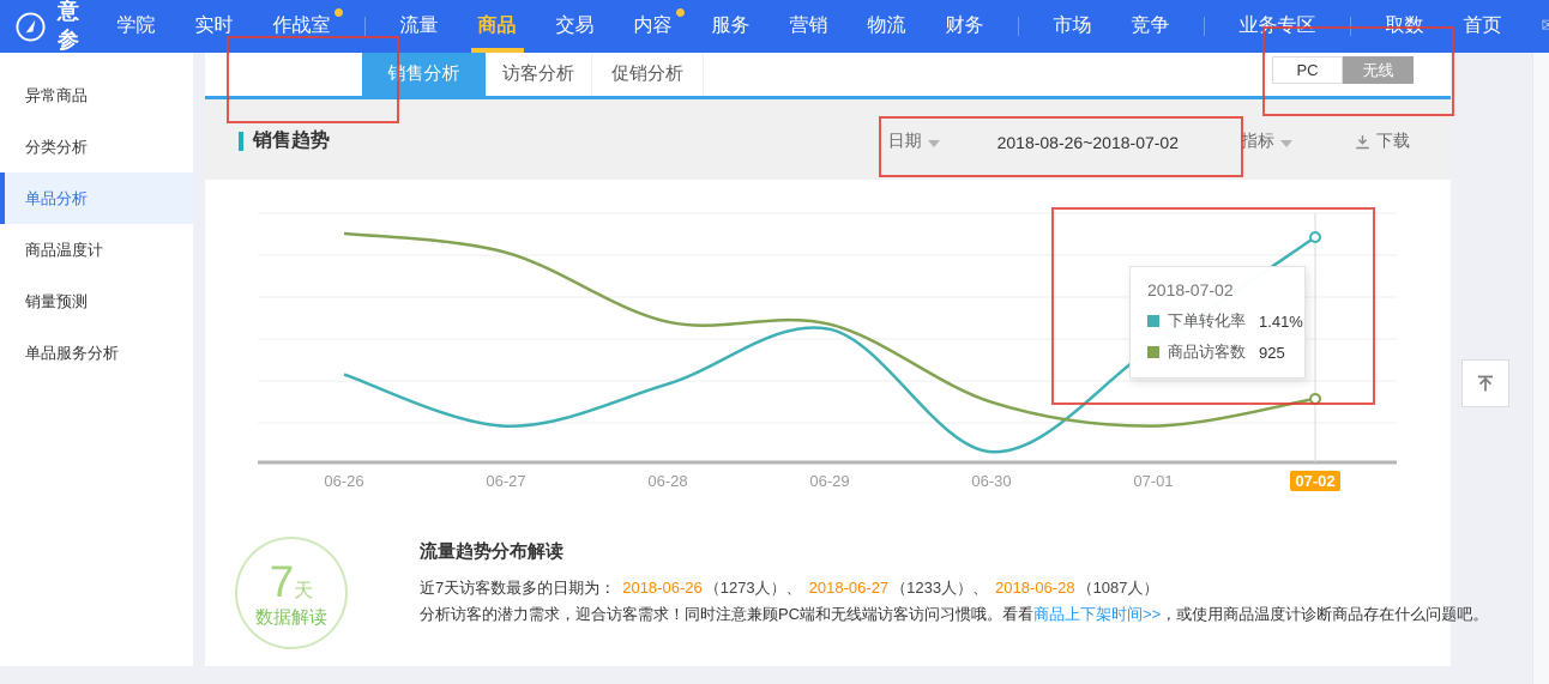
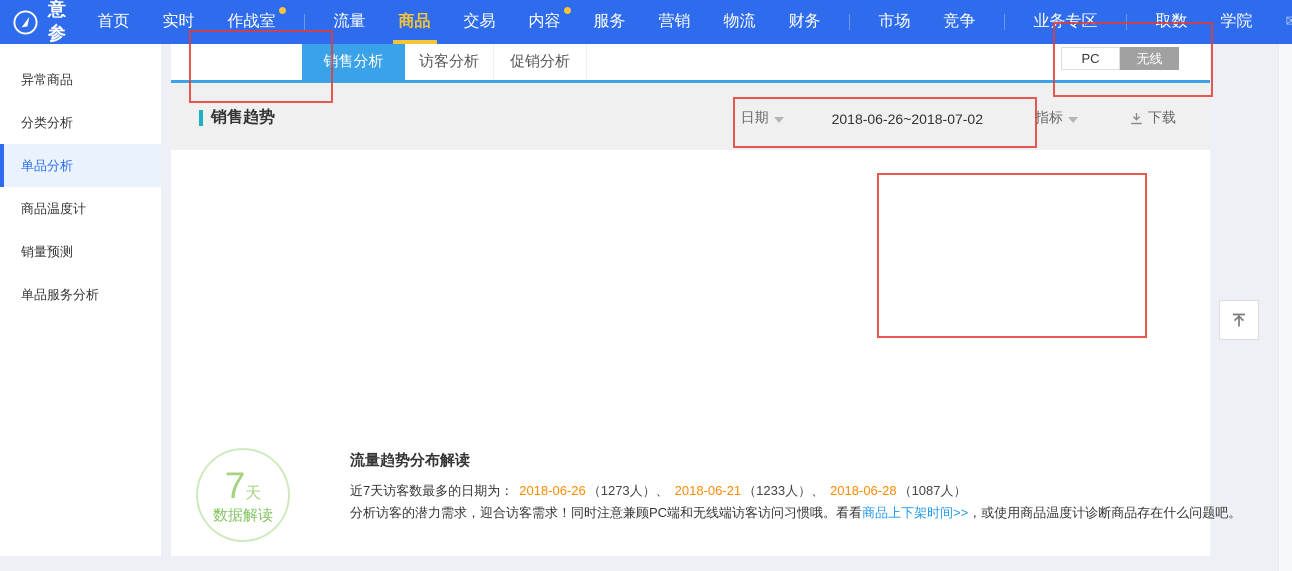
- 学院
+ 首页
  实时
  作战室
  流量
  商品
  交易
  内容
  服务
  营销
  物流
  财务
  市场
  竞争
  业务专区
  取数
- 首页
+ 学院
  异常商品
  分类分析
  单品分析
  商品温度计
  销量预测
  单品服务分析
  销售分析
  访客分析
  促销分析
  PC
  无线
  销售趋势
  日期
- 2018-08-26~2018-07-02
+ 2018-06-26~2018-07-02
  指标
  下载
- 06-26
- 06-27
- 06-28
- 06-29
- 06-30
- 07-01
- 07-02
- 2018-07-02
- 下单转化率
- 1.41%
- 商品访客数
- 925
  7天
  数据解读
  流量趋势分布解读
- 近7天访客数最多的日期为： 2018-06-26 （1273人）、 2018-06-27 （1233人）、 2018-06-28 （1087人）
+ 近7天访客数最多的日期为： 2018-06-26 （1273人）、 2018-06-21 （1233人）、 2018-06-28 （1087人）
  分析访客的潜力需求，迎合访客需求！同时注意兼顾PC端和无线端访客访问习惯哦。看看商品上下架时间>>，或使用商品温度计诊断商品存在什么问题吧。
